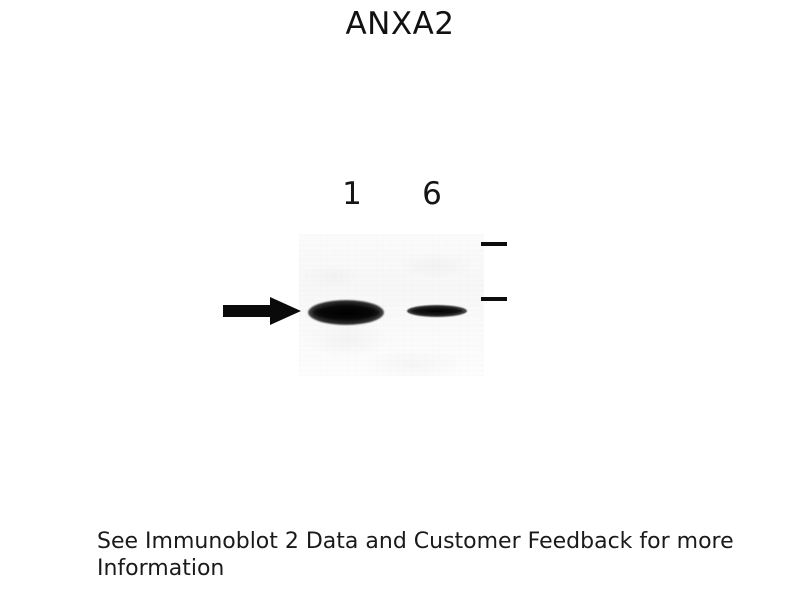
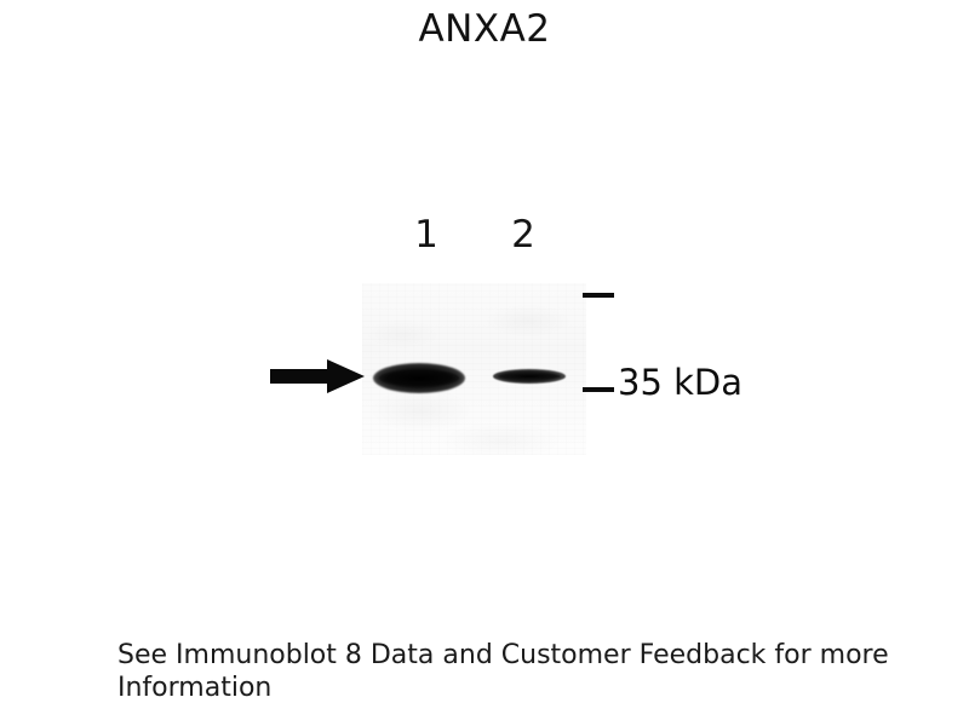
  ANXA2
  1
- 6
+ 2
+ 35 kDa
- See Immunoblot 2 Data and Customer Feedback for more Information
+ See Immunoblot 8 Data and Customer Feedback for more Information
